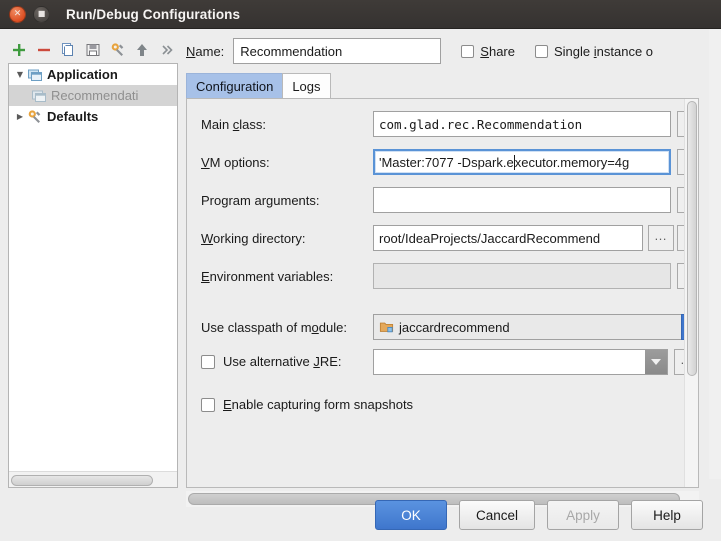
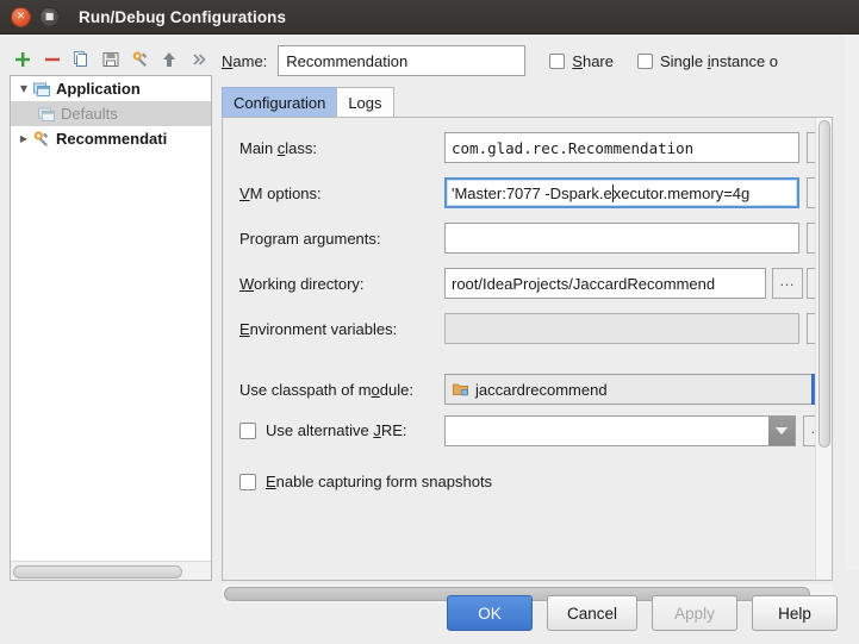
  ✕
  ■
  Run/Debug Configurations
  ▼
  Application
- Recommendati
+ Defaults
  ▶
- Defaults
+ Recommendati
  Name:
  Recommendation
  Share
  Single instance o
  Configuration
  Logs
  Main class:
  com.glad.rec.Recommendation
  VM options:
  'Master:7077 -Dspark.e
  xecutor.memory=4g
  Program arguments:
  Working directory:
  root/IdeaProjects/JaccardRecommend
  …
  Environment variables:
  Use classpath of module:
  jaccardrecommend
  Use alternative JRE:
  Enable capturing form snapshots
  OK
  Cancel
  Apply
  Help
